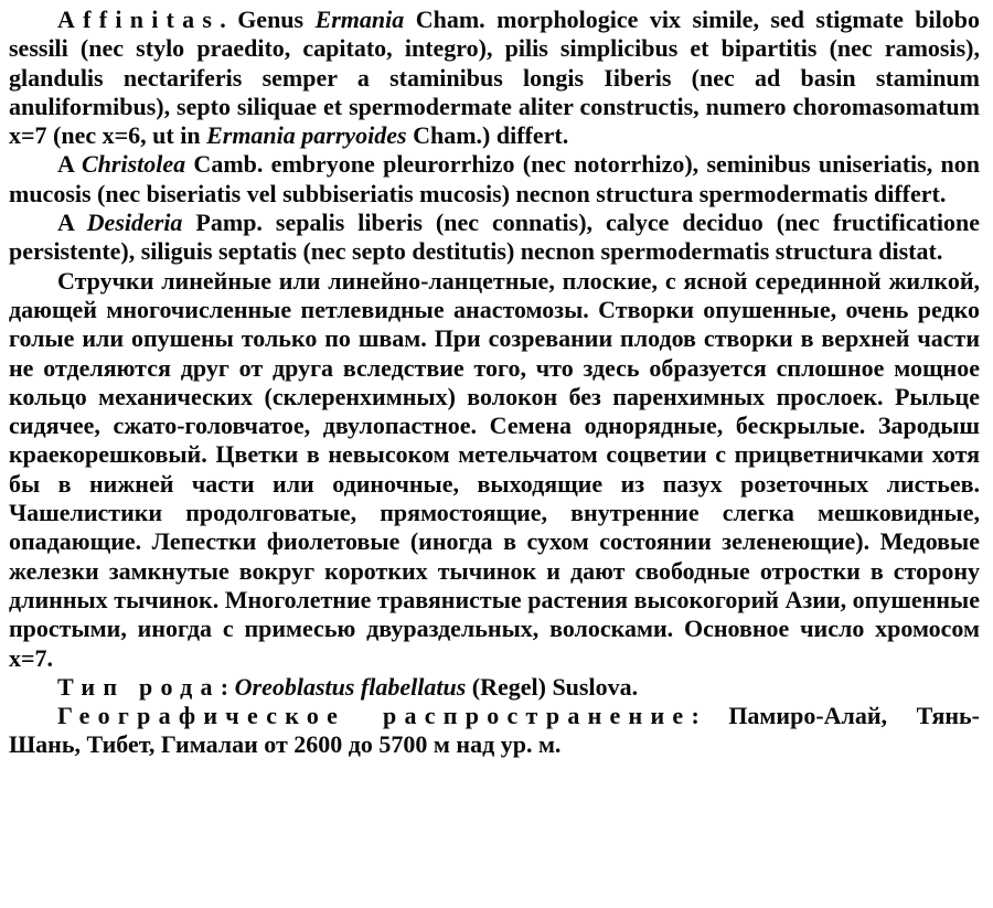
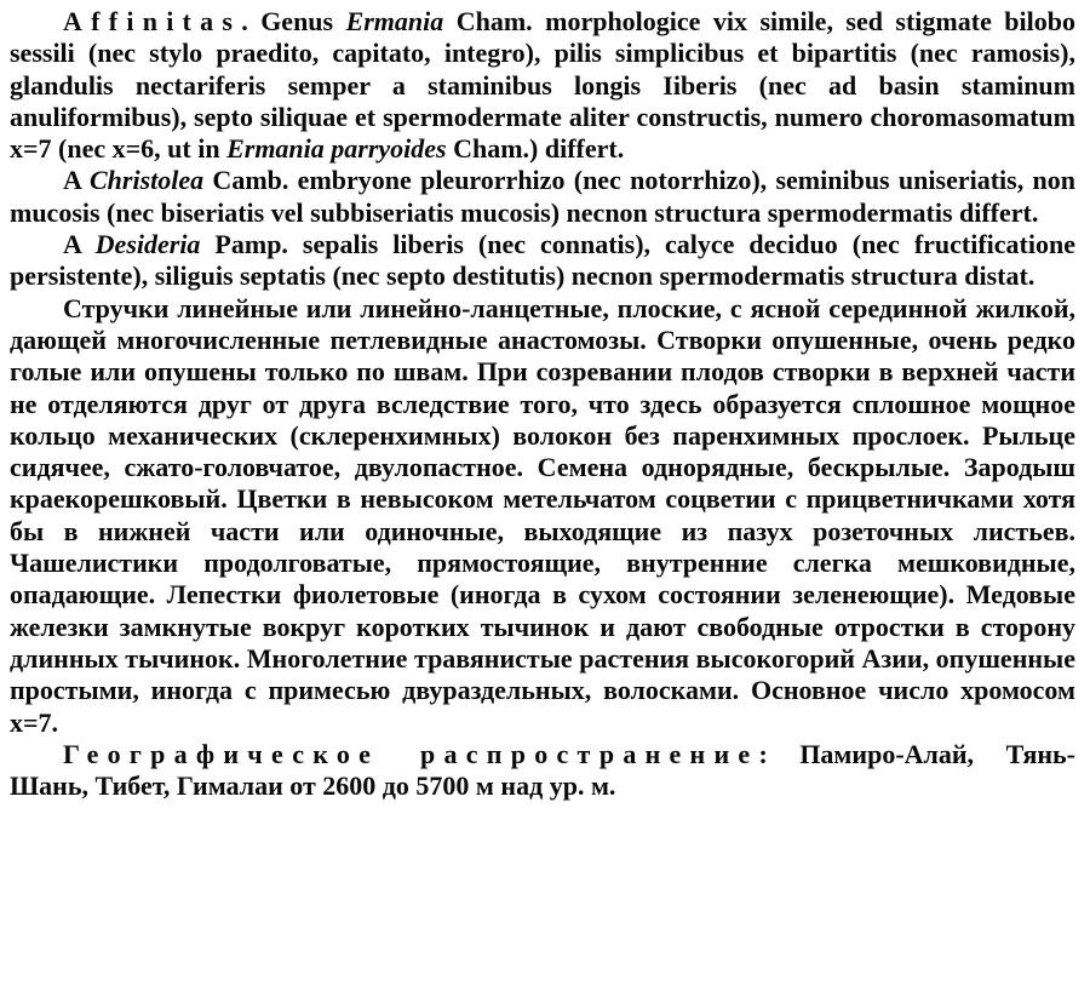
  Affinitas. Genus Ermania Cham. morphologice vix simile, sed stigmate bilobo sessili (nec stylo praedito, capitato, integro), pilis simplicibus et bipartitis (nec ramosis), glandulis nectariferis semper a staminibus longis Iiberis (nec ad basin staminum anuliformibus), septo siliquae et spermodermate aliter constructis, numero choromasomatum x=7 (nec x=6, ut in Ermania parryoides Cham.) differt.
  A Christolea Camb. embryone pleurorrhizo (nec notorrhizo), seminibus uniseriatis, non mucosis (nec biseriatis vel subbiseriatis mucosis) necnon structura spermodermatis differt.
  A Desideria Pamp. sepalis liberis (nec connatis), calyce deciduo (nec fructificatione persistente), siliguis septatis (nec septo destitutis) necnon spermodermatis structura distat.
  Стручки линейные или линейно-ланцетные, плоские, с ясной серединной жилкой, дающей многочисленные петлевидные анастомозы. Створки опушенные, очень редко голые или опушены только по швам. При созревании плодов створки в верхней части не отделяются друг от друга вследствие того, что здесь образуется сплошное мощное кольцо механических (склеренхимных) волокон без паренхимных прослоек. Рыльце сидячее, сжато-головчатое, двулопастное. Семена однорядные, бескрылые. Зародыш краекорешковый. Цветки в невысоком метельчатом соцветии с прицветничками хотя бы в нижней части или одиночные, выходящие из пазух розеточных листьев. Чашелистики продолговатые, прямостоящие, внутренние слегка мешковидные, опадающие. Лепестки фиолетовые (иногда в сухом состоянии зеленеющие). Медовые железки замкнутые вокруг коротких тычинок и дают свободные отростки в сторону длинных тычинок. Многолетние травянистые растения высокогорий Азии, опушенные простыми, иногда с примесью двураздельных, волосками. Основное число хромосом x=7.
- Тип рода: Oreoblastus flabellatus (Regel) Suslova.
  Географическое распространение: Памиро-Алай, Тянь-Шань, Тибет, Гималаи от 2600 до 5700 м над ур. м.
